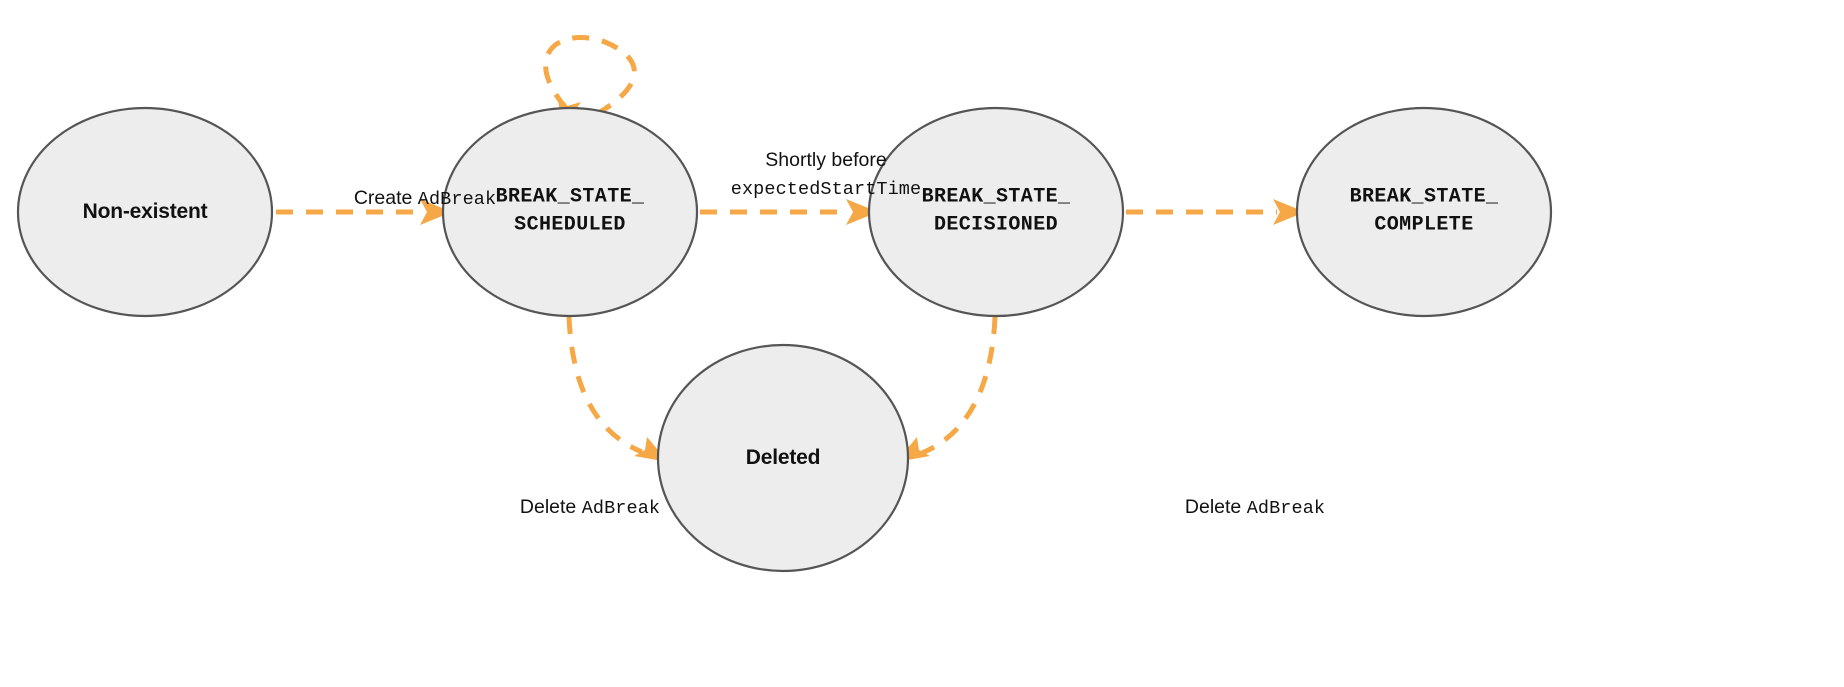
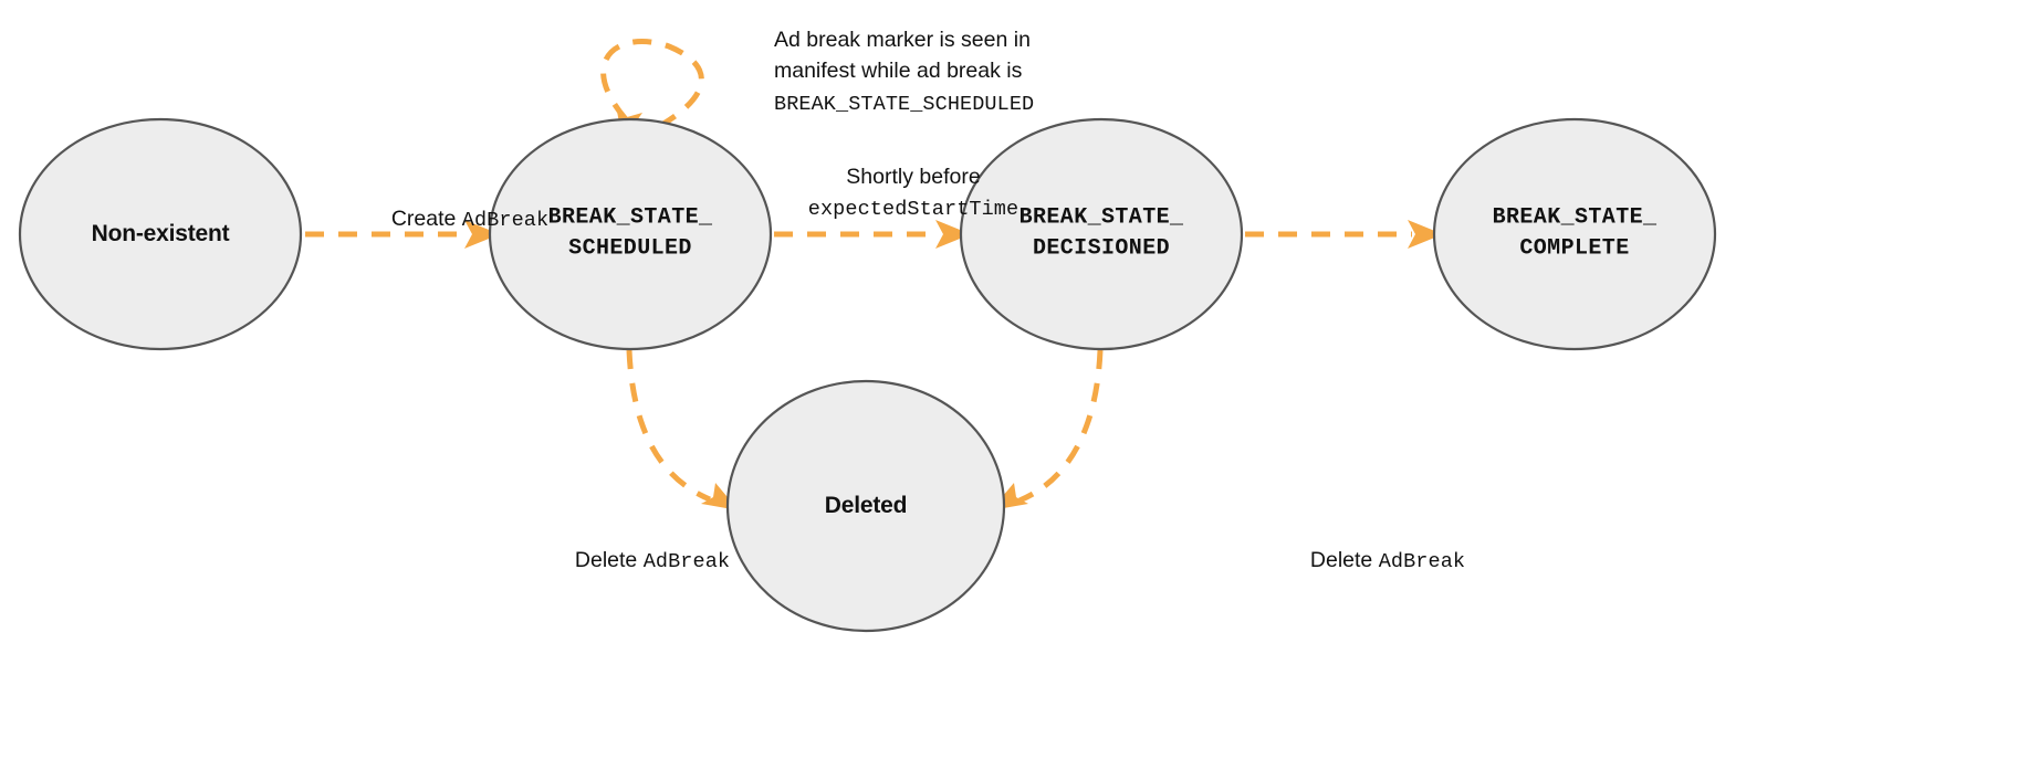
  Non-existent
  BREAK_STATE_
  SCHEDULED
  BREAK_STATE_
  DECISIONED
  BREAK_STATE_
  COMPLETE
  Deleted
  Create AdBreak
+ Ad break marker is seen in
+ manifest while ad break is
+ BREAK_STATE_SCHEDULED
  Shortly before
  expectedStartTime
  Delete AdBreak
  Delete AdBreak
